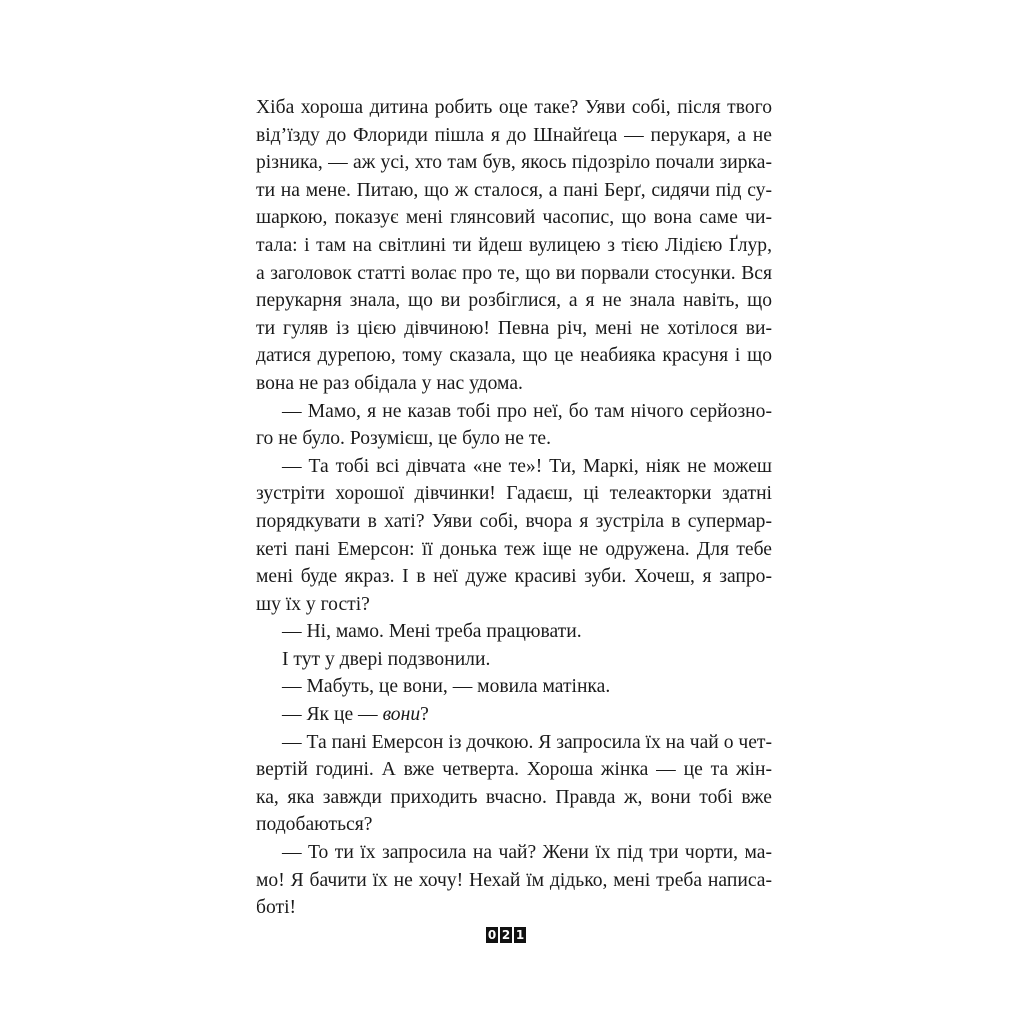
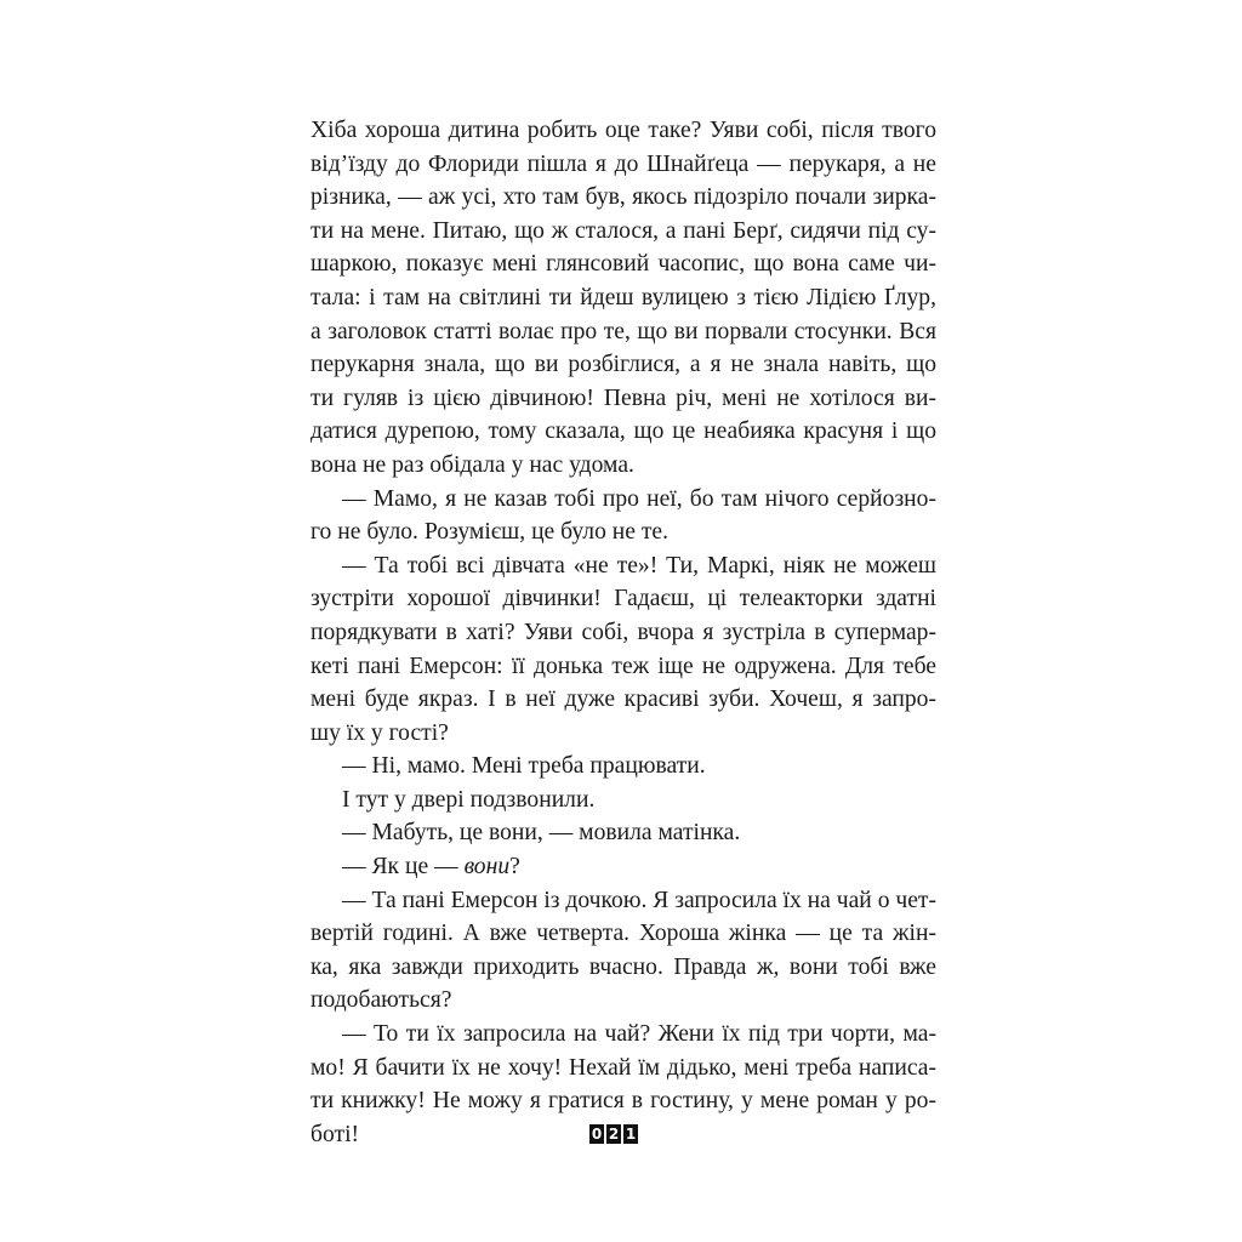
  Хіба хороша дитина робить оце таке? Уяви собі, після твого
  від’їзду до Флориди пішла я до Шнайґеца — перукаря, а не
  різника, — аж усі, хто там був, якось підозріло почали зирка-
  ти на мене. Питаю, що ж сталося, а пані Берґ, сидячи під су-
  шаркою, показує мені глянсовий часопис, що вона саме чи-
  тала: і там на світлині ти йдеш вулицею з тією Лідією Ґлур,
  а заголовок статті волає про те, що ви порвали стосунки. Вся
  перукарня знала, що ви розбіглися, а я не знала навіть, що
  ти гуляв із цією дівчиною! Певна річ, мені не хотілося ви-
  датися дурепою, тому сказала, що це неабияка красуня і що
  вона не раз обідала у нас удома.
  — Мамо, я не казав тобі про неї, бо там нічого серйозно-
  го не було. Розумієш, це було не те.
  — Та тобі всі дівчата «не те»! Ти, Маркі, ніяк не можеш
  зустріти хорошої дівчинки! Гадаєш, ці телеакторки здатні
  порядкувати в хаті? Уяви собі, вчора я зустріла в супермар-
  кеті пані Емерсон: її донька теж іще не одружена. Для тебе
  мені буде якраз. І в неї дуже красиві зуби. Хочеш, я запро-
  шу їх у гості?
  — Ні, мамо. Мені треба працювати.
  І тут у двері подзвонили.
  — Мабуть, це вони, — мовила матінка.
  — Як це — вони?
  — Та пані Емерсон із дочкою. Я запросила їх на чай о чет-
  вертій годині. А вже четверта. Хороша жінка — це та жін-
  ка, яка завжди приходить вчасно. Правда ж, вони тобі вже
  подобаються?
  — То ти їх запросила на чай? Жени їх під три чорти, ма-
  мо! Я бачити їх не хочу! Нехай їм дідько, мені треба написа-
+ ти книжку! Не можу я гратися в гостину, у мене роман у ро-
  боті!
  0
  2
  1
